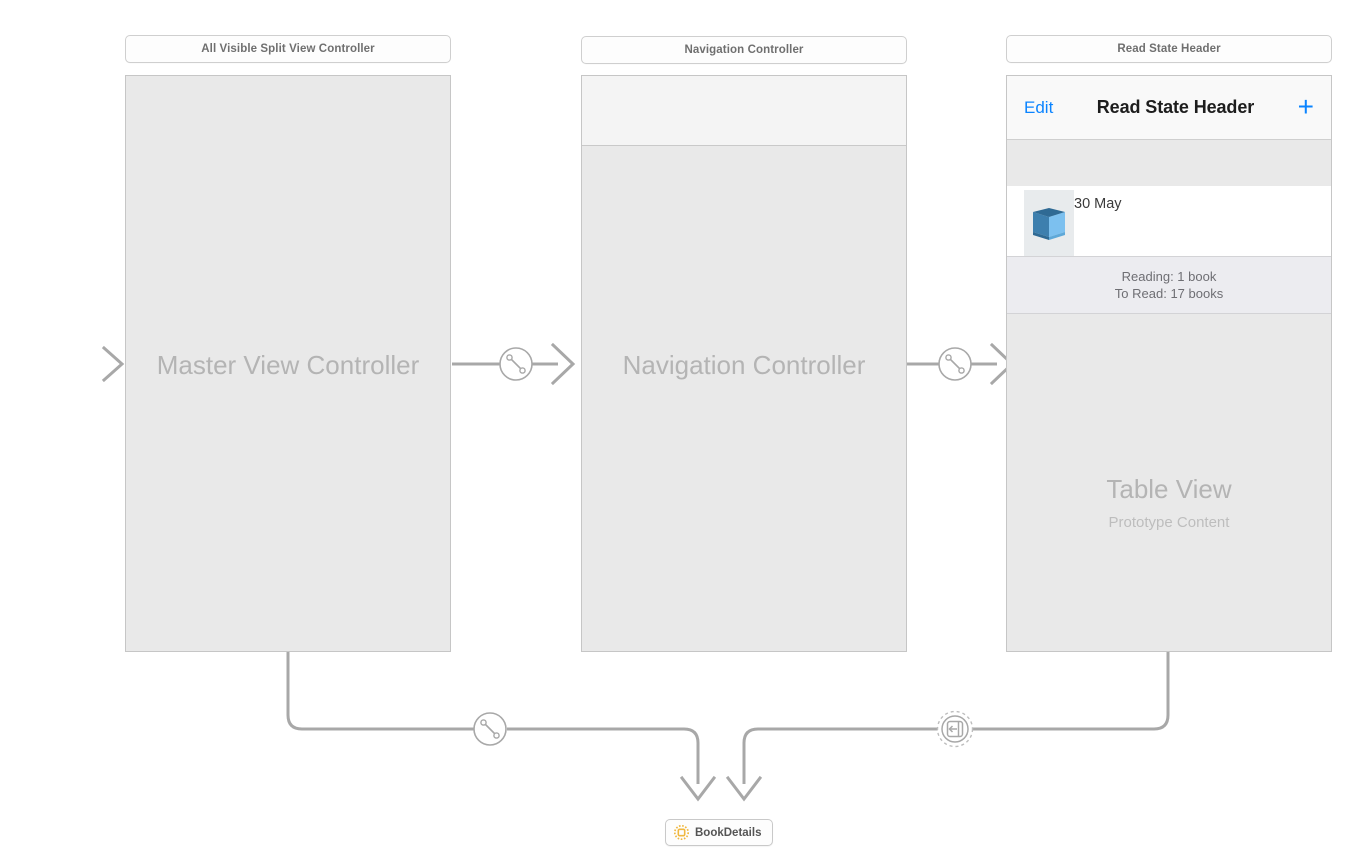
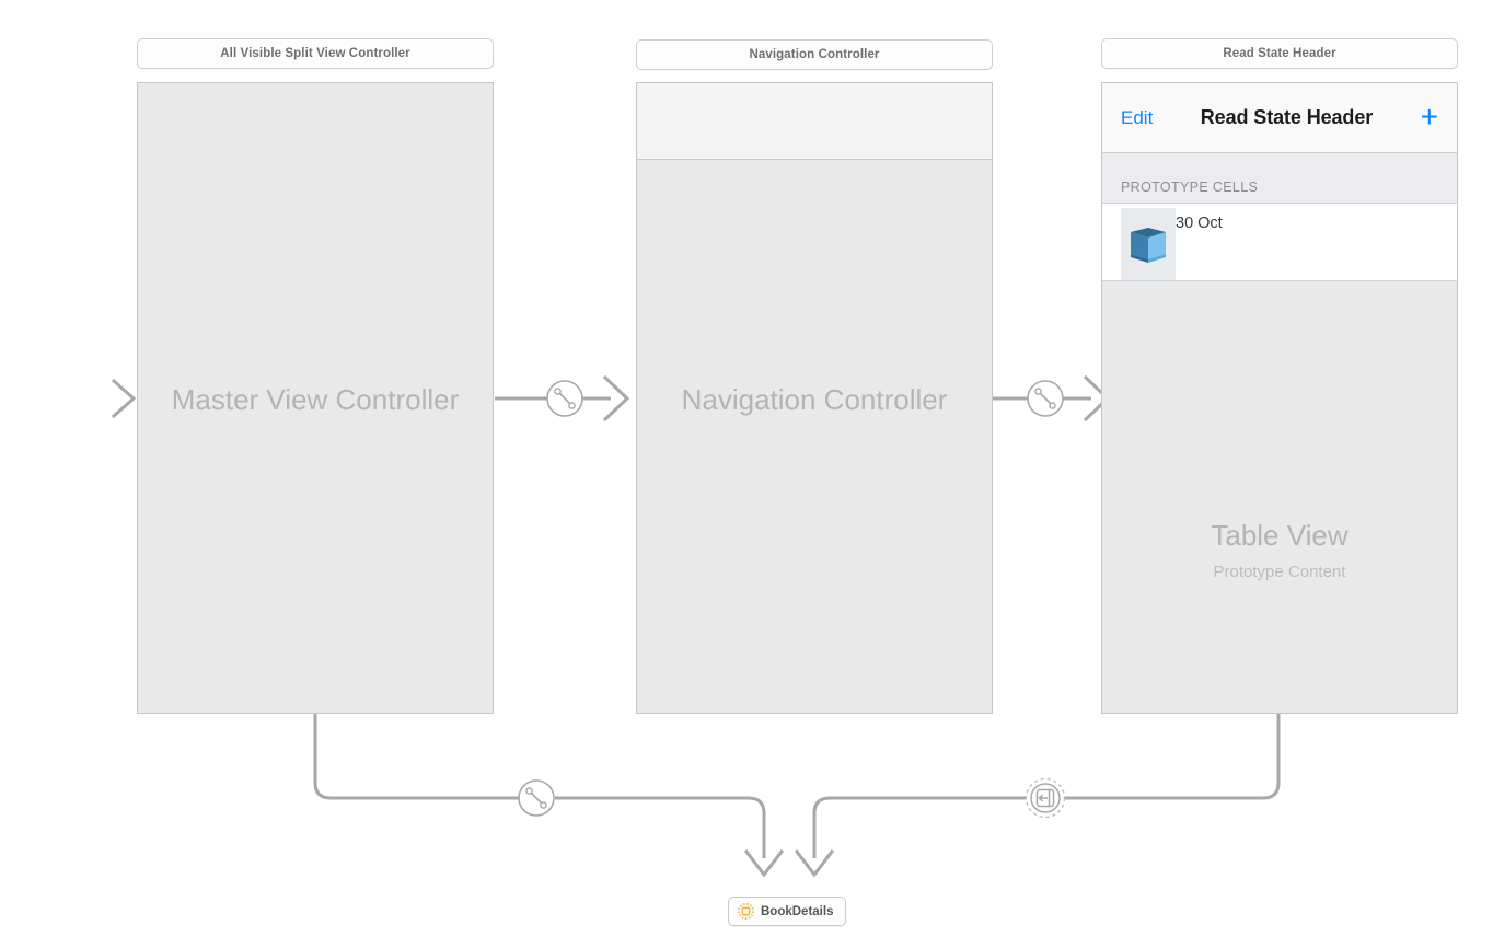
  All Visible Split View Controller
  Master View Controller
  Navigation Controller
  Navigation Controller
  Read State Header
  Edit
  Read State Header
  +
+ PROTOTYPE CELLS
- 30 May
+ 30 Oct
- Reading: 1 book
- To Read: 17 books
  Table View
  Prototype Content
  BookDetails
